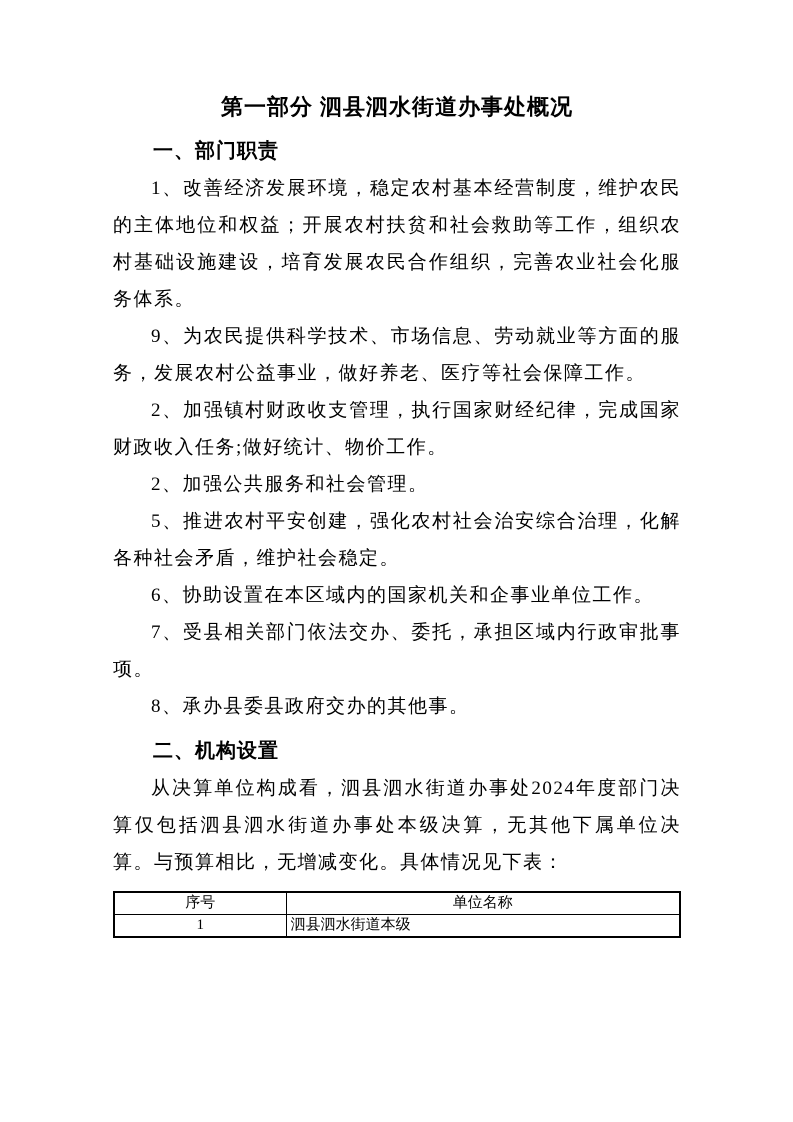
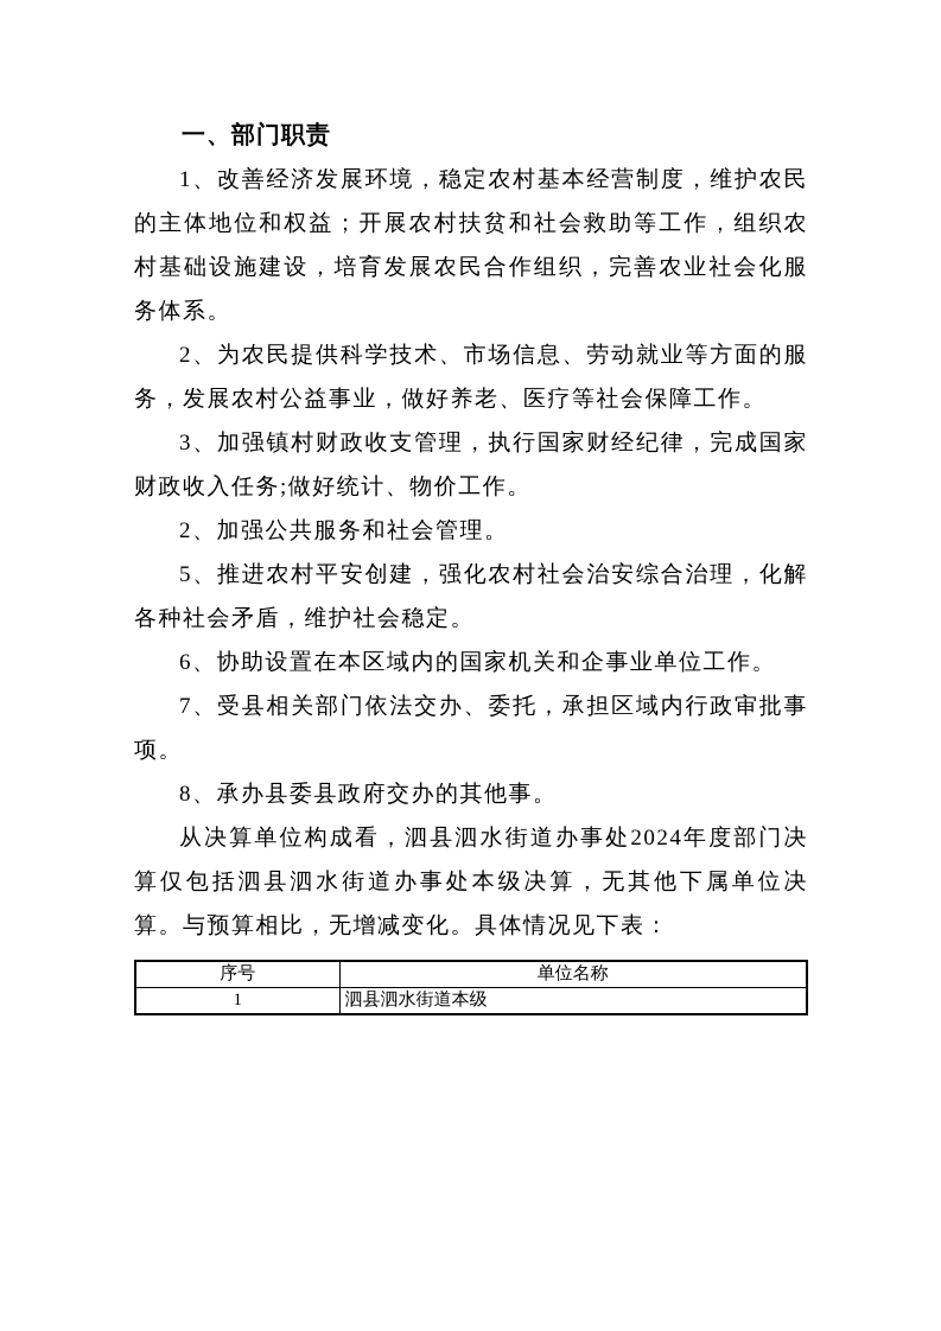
- 第一部分 泗县泗水街道办事处概况
  一、部门职责
  1、改善经济发展环境，稳定农村基本经营制度，维护农民的主体地位和权益；开展农村扶贫和社会救助等工作，组织农村基础设施建设，培育发展农民合作组织，完善农业社会化服务体系。
- 9、为农民提供科学技术、市场信息、劳动就业等方面的服务，发展农村公益事业，做好养老、医疗等社会保障工作。
+ 2、为农民提供科学技术、市场信息、劳动就业等方面的服务，发展农村公益事业，做好养老、医疗等社会保障工作。
- 2、加强镇村财政收支管理，执行国家财经纪律，完成国家财政收入任务;做好统计、物价工作。
+ 3、加强镇村财政收支管理，执行国家财经纪律，完成国家财政收入任务;做好统计、物价工作。
  2、加强公共服务和社会管理。
  5、推进农村平安创建，强化农村社会治安综合治理，化解各种社会矛盾，维护社会稳定。
  6、协助设置在本区域内的国家机关和企事业单位工作。
  7、受县相关部门依法交办、委托，承担区域内行政审批事项。
  8、承办县委县政府交办的其他事。
- 二、机构设置
  从决算单位构成看，泗县泗水街道办事处2024年度部门决算仅包括泗县泗水街道办事处本级决算，无其他下属单位决算。与预算相比，无增减变化。具体情况见下表：
  序号	单位名称
  1	泗县泗水街道本级
